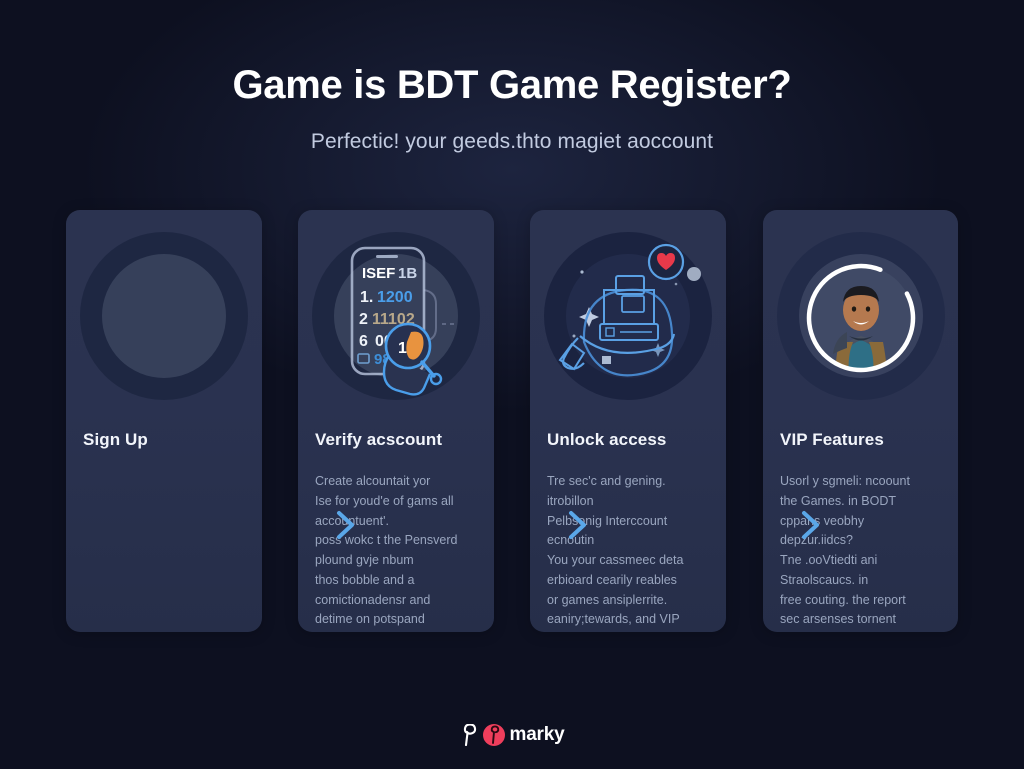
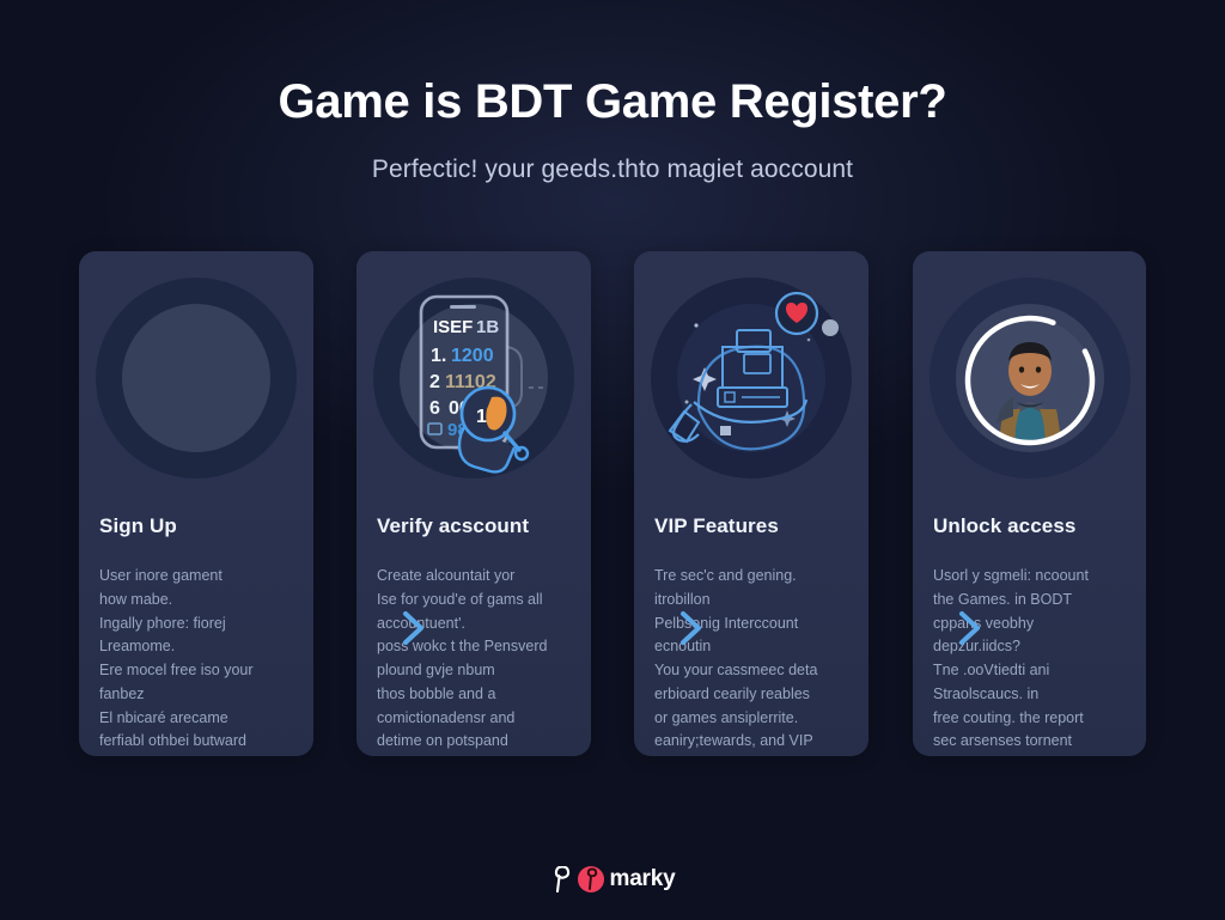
  Game is BDT Game Register?
  Perfectic! your geeds.thto magiet aoccount
  Sign Up
+ User inore gament
+ how mabe.
+ Ingally phore: fiorej
+ Lreamome.
+ Ere mocel free iso your
+ fanbez
+ El nbicaré arecame
+ ferfiabl othbei butward
  ISEF
  1B
  1.
  1200
  2
  11102
  6
  1
  Verify acscount
  Create alcountait yor
  Ise for youd'e of gams all
  accontuent'.
  poss wokc t the Pensverd
  plound gvje nbum
  thos bobble and a
  comictionadensr and
  detime on potspand
- Unlock access
+ VIP Features
  Tre sec'c and gening.
  itrobillon
  Pelbsnig Interccount
  ecnoutin
  You your cassmeec deta
  erbioard cearily reables
  or games ansiplerrite.
  eaniry;tewards, and VIP
- VIP Features
+ Unlock access
  Usorl y sgmeli: ncoount
  the Games. in BODT
  cppas veobhy
  depzur.iidcs?
  Tne .ooVtiedti ani
  Straolscaucs. in
  free couting. the report
  sec arsenses tornent
  marky
